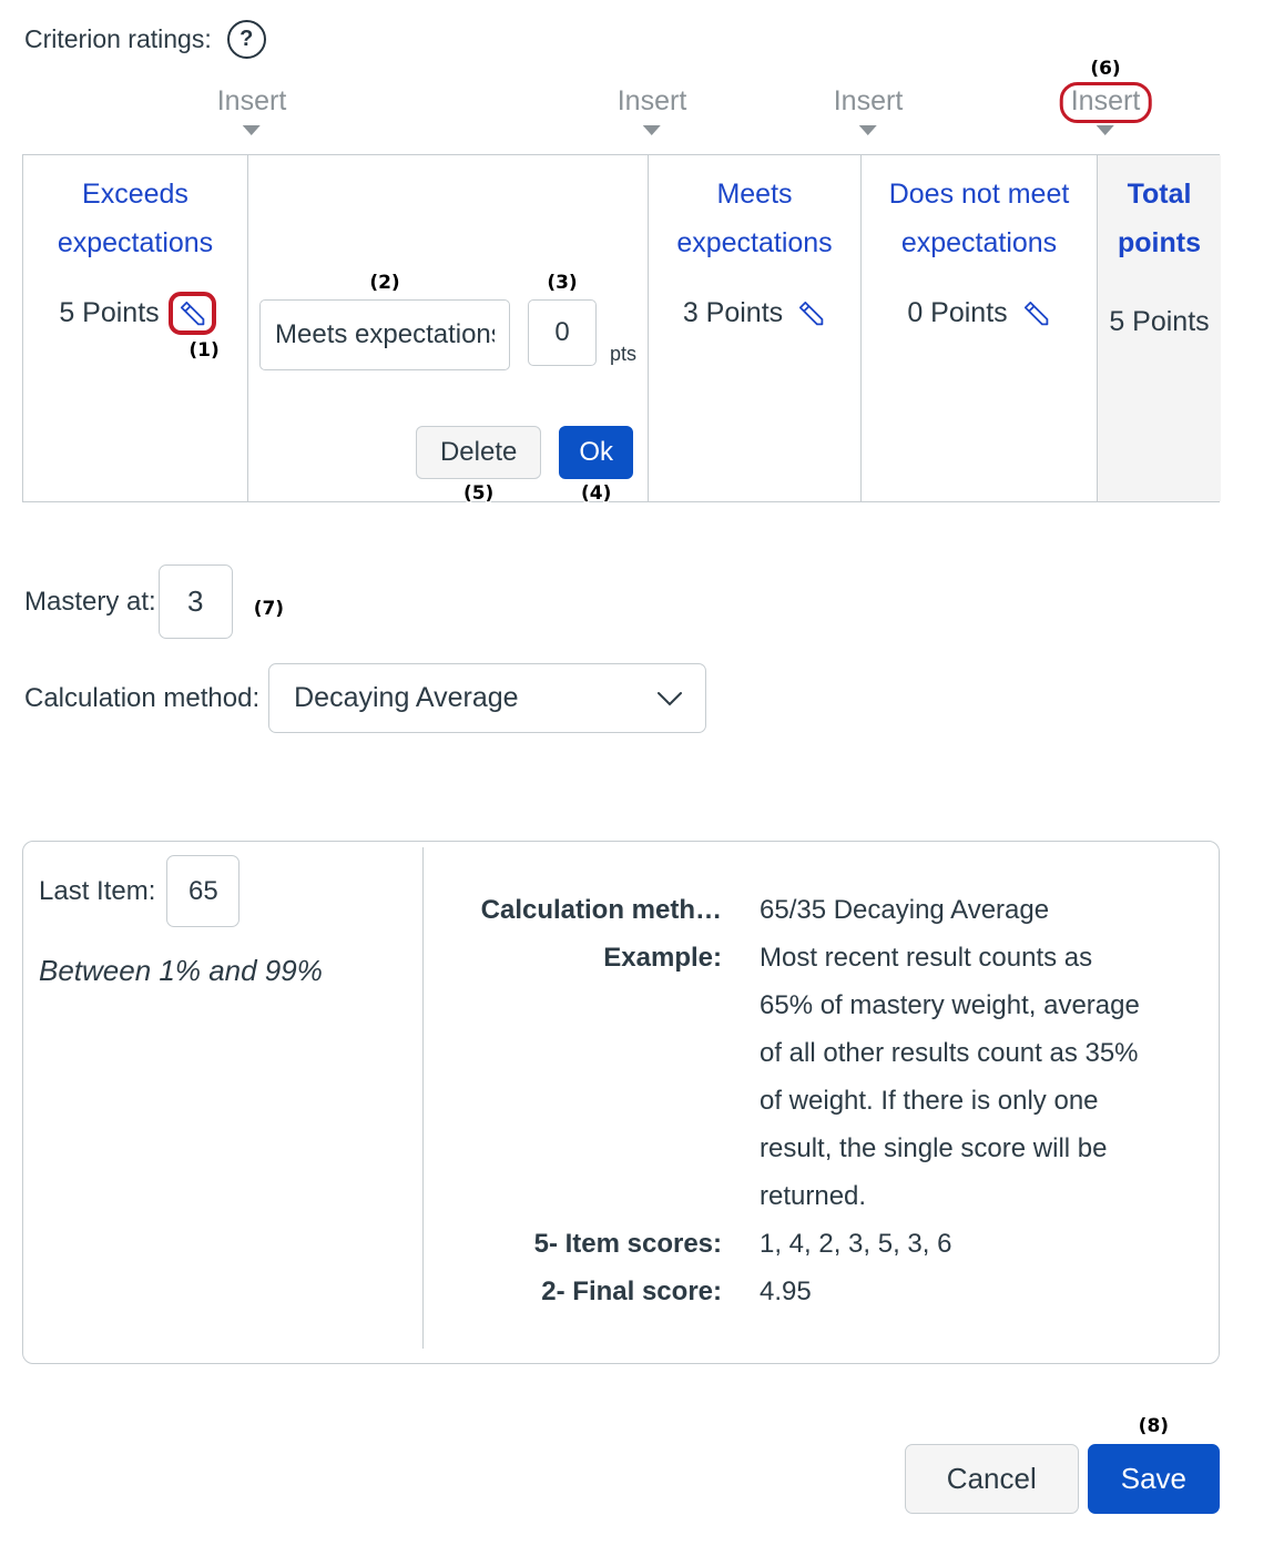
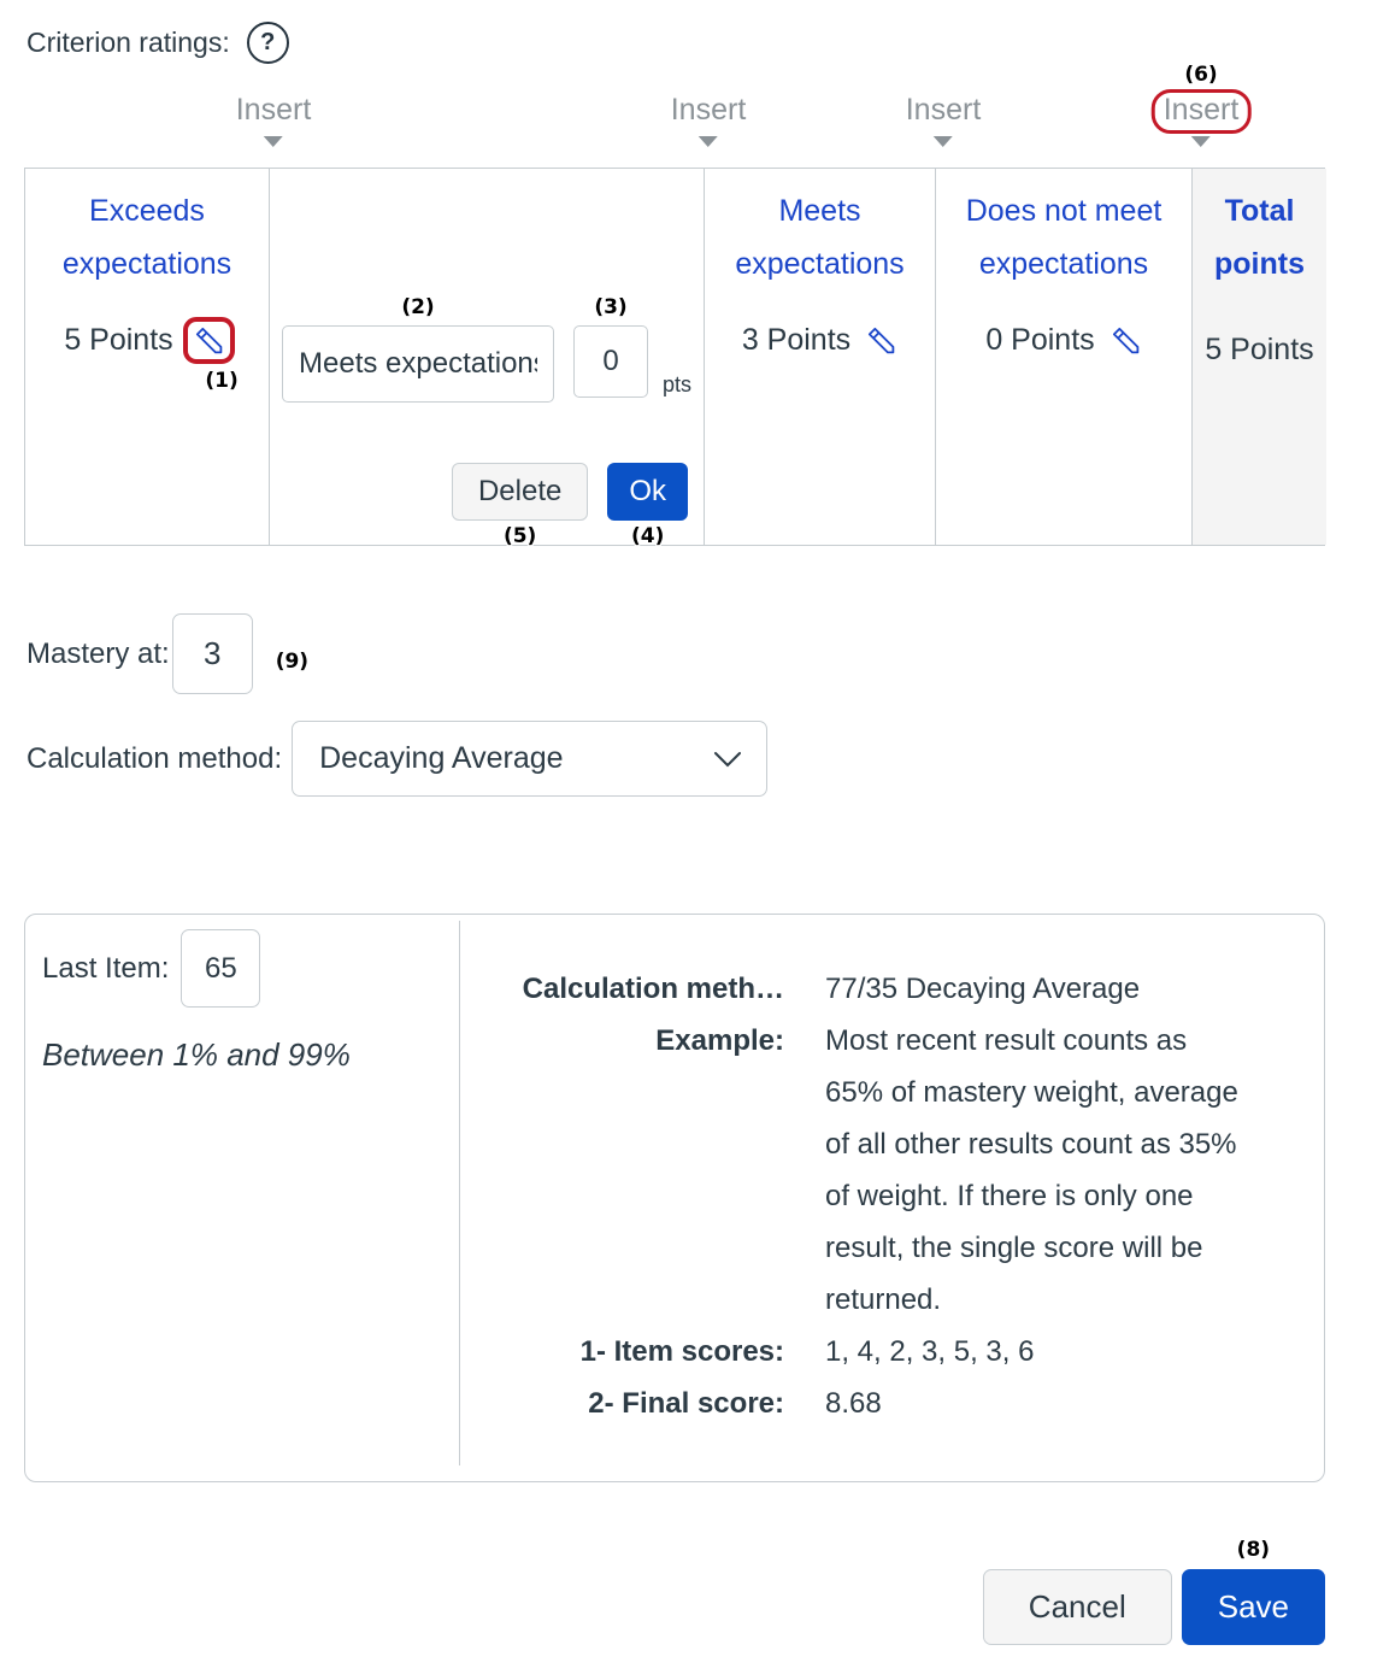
  Criterion ratings:
  ?
  Insert
  Insert
  Insert
  (6)
  Insert
  Exceeds expectations
  5 Points
  (1)
  (2)
  Meets expectation
  (3)
  0
  pts
  Delete
  (5)
  Ok
  (4)
  Meets expectations
  3 Points
  Does not meet expectations
  0 Points
  Total points
  5 Points
  Mastery at:
  3
- (7)
+ (9)
  Calculation method:
  Decaying Average
  Last Item:
  65
  Between 1% and 99%
  Calculation meth…
- 65/35 Decaying Average
+ 77/35 Decaying Average
  Example:
  Most recent result counts as
  65% of mastery weight, average
  of all other results count as 35%
  of weight. If there is only one
  result, the single score will be
  returned.
- 5- Item scores:
+ 1- Item scores:
  1, 4, 2, 3, 5, 3, 6
  2- Final score:
- 4.95
+ 8.68
  Cancel
  (8)
  Save
